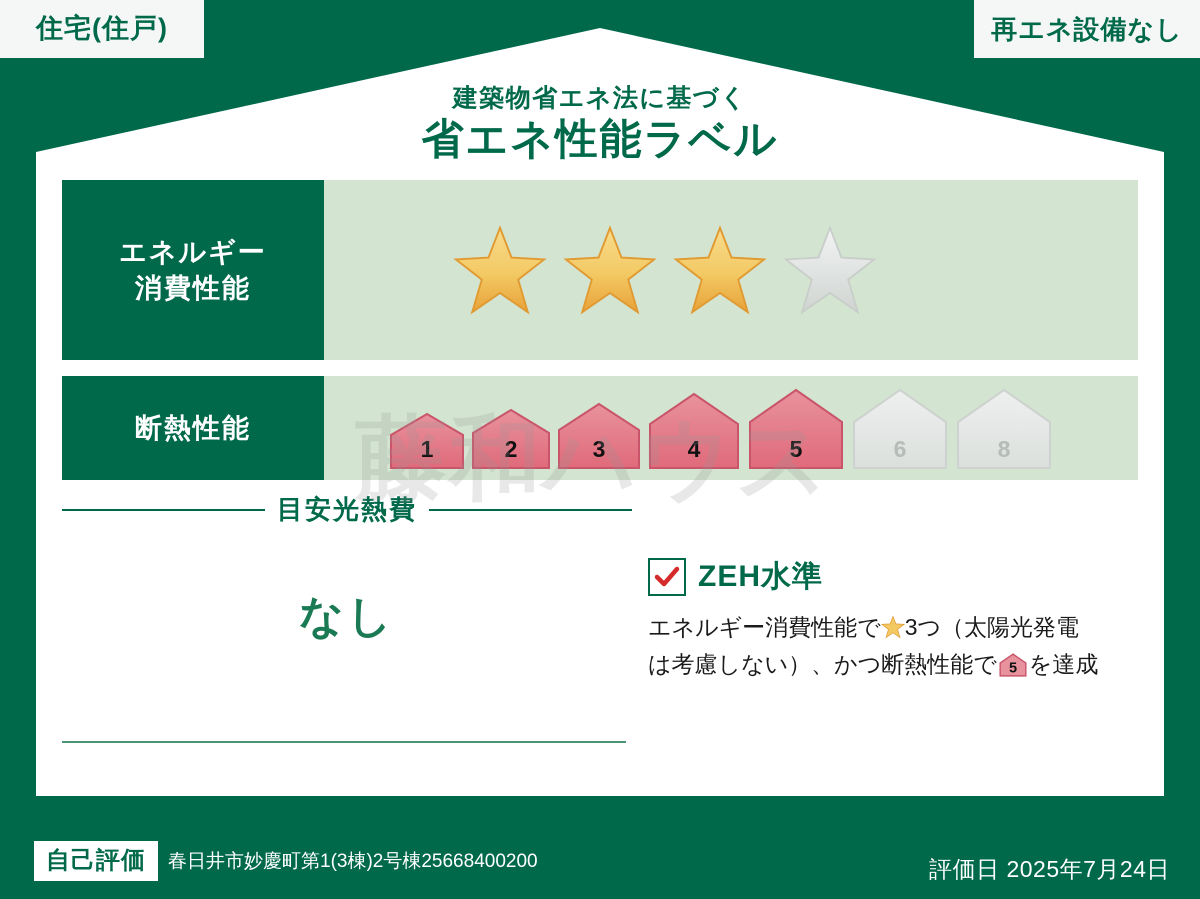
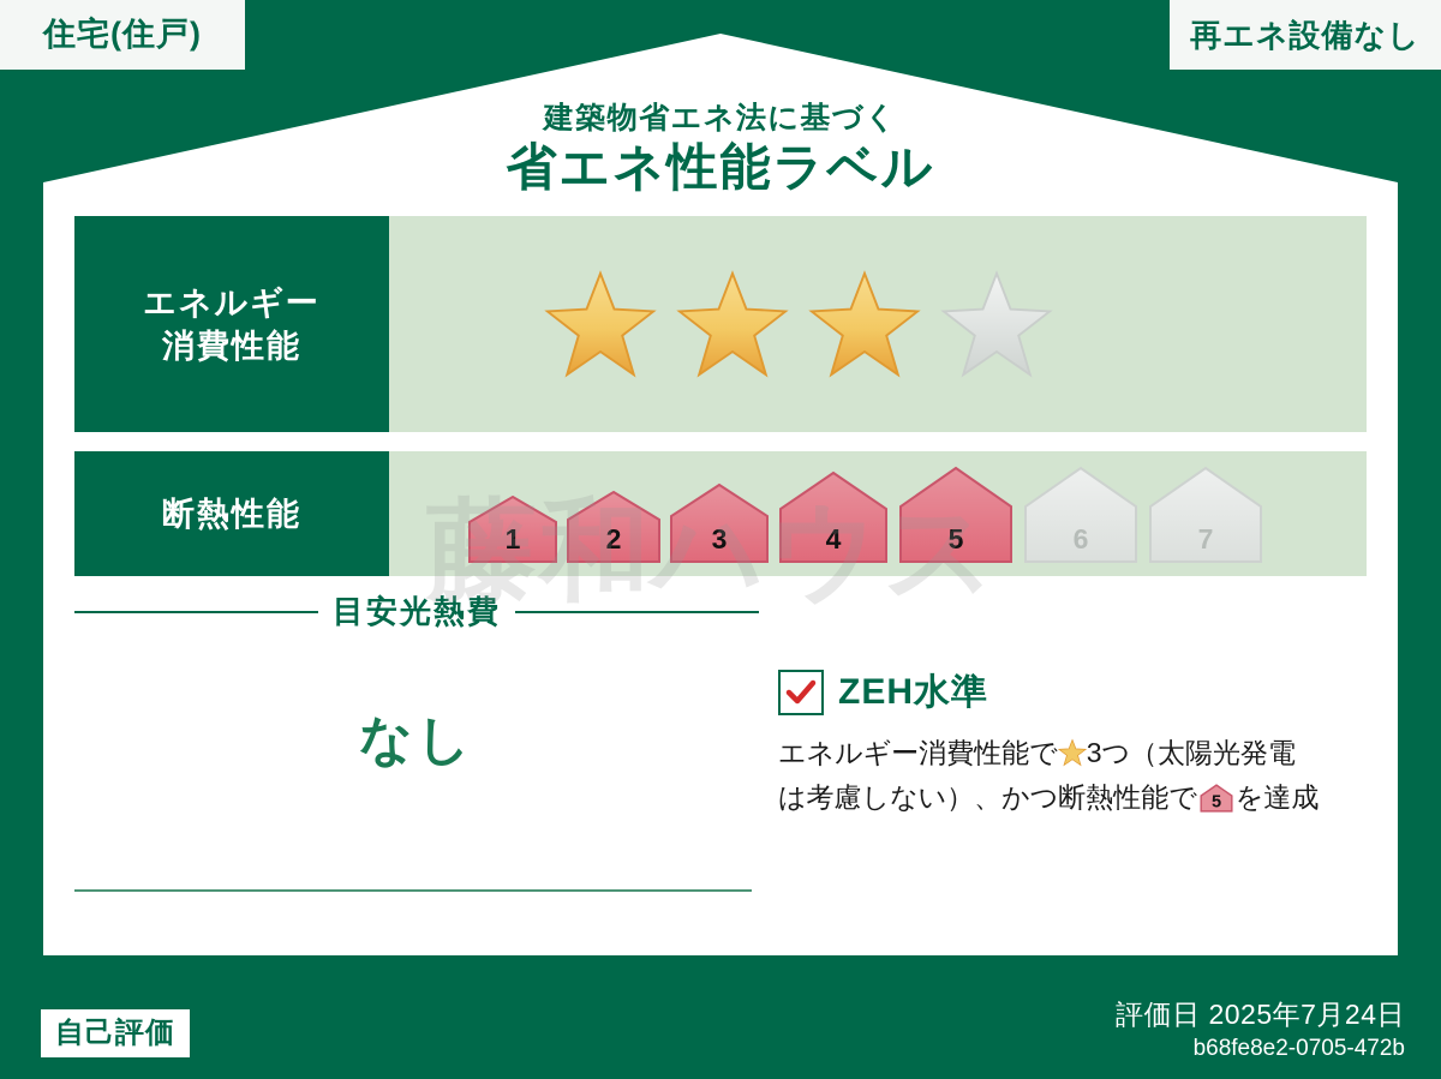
  住宅(住戸)
  再エネ設備なし
  建築物省エネ法に基づく
  省エネ性能ラベル
  藤和ハウス
  エネルギー
  消費性能
  断熱性能
  1
  2
  3
  4
  5
  6
- 8
+ 7
  目安光熱費
  なし
  ZEH水準
  エネルギー消費性能で 3つ（太陽光発電
  は考慮しない）、かつ断熱性能で
  5
  を達成
  自己評価
- 春日井市妙慶町第1(3棟)2号棟25668400200
  評価日 2025年7月24日
+ b68fe8e2-0705-472b
